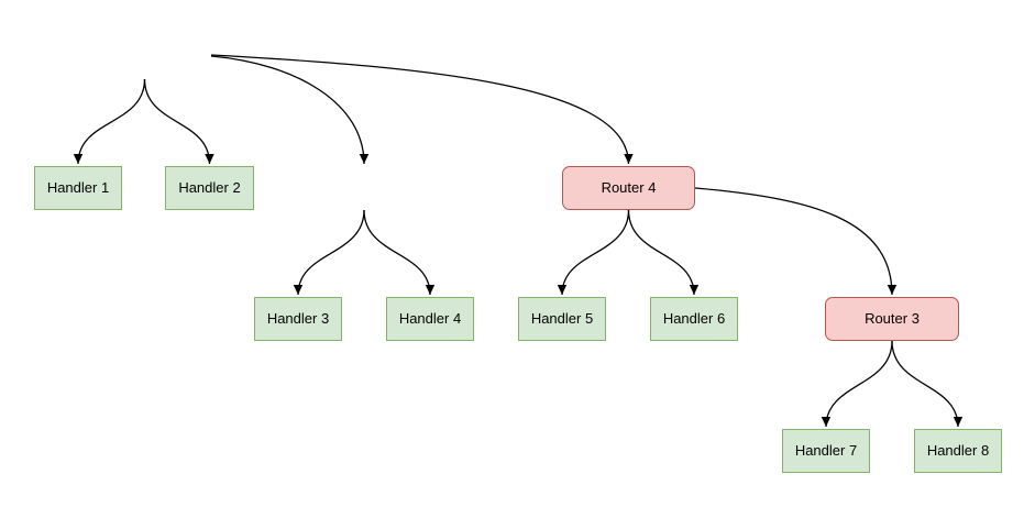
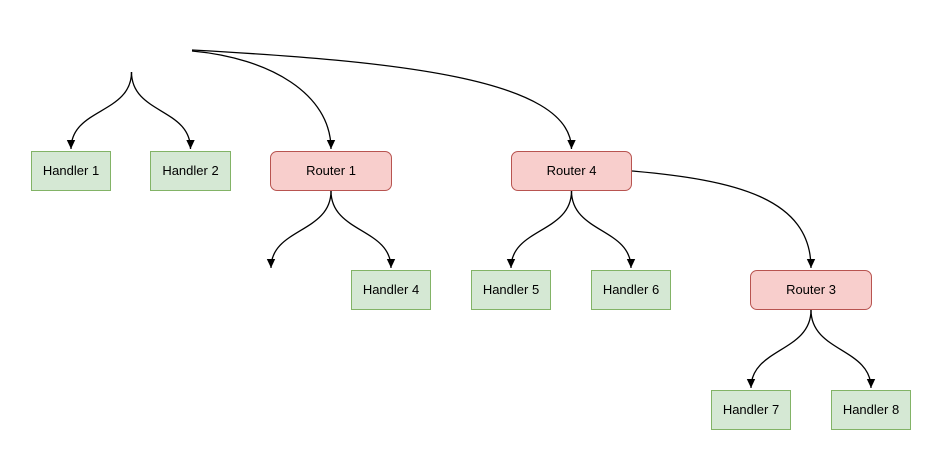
  Handler 1
  Handler 2
+ Router 1
  Router 4
- Handler 3
  Handler 4
  Handler 5
  Handler 6
  Router 3
  Handler 7
  Handler 8
